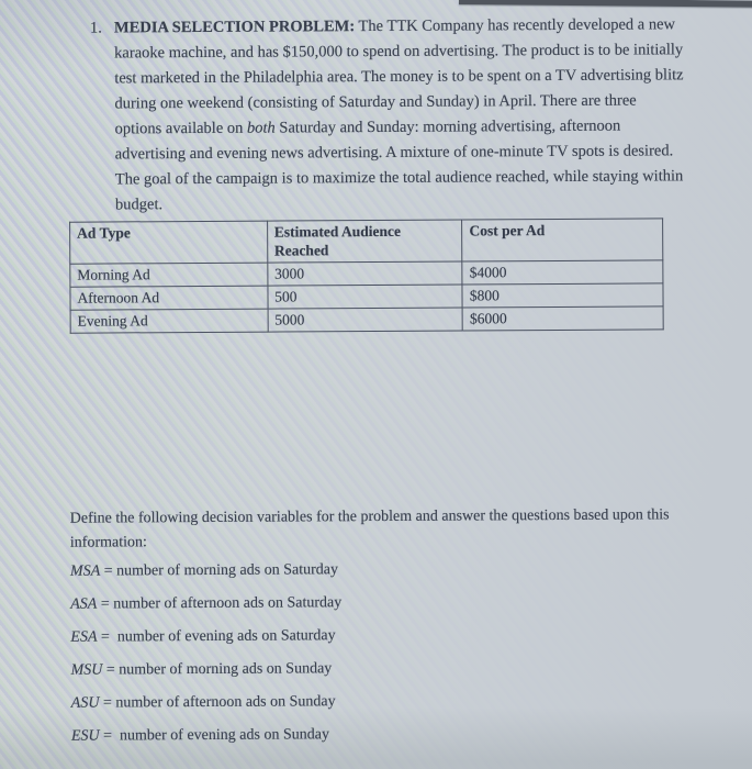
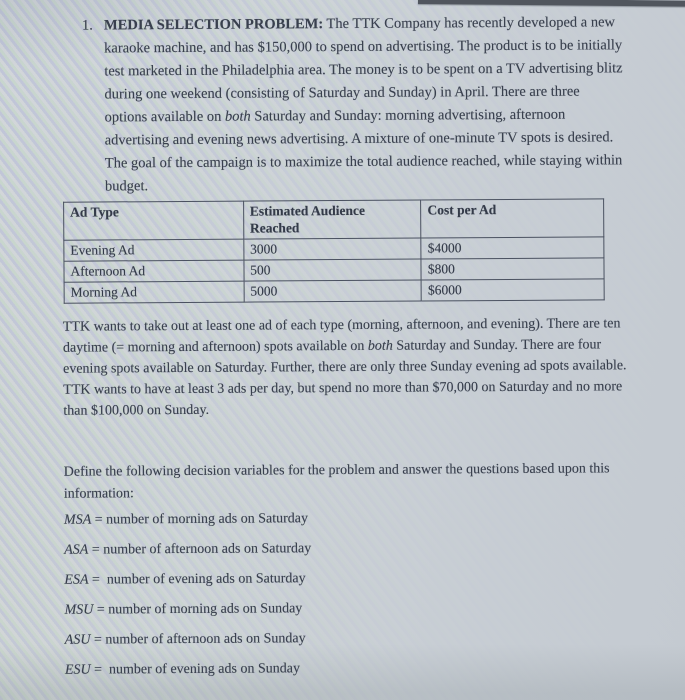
  1.
  MEDIA SELECTION PROBLEM: The TTK Company has recently developed a new karaoke machine, and has $150,000 to spend on advertising. The product is to be initially test marketed in the Philadelphia area. The money is to be spent on a TV advertising blitz during one weekend (consisting of Saturday and Sunday) in April. There are three options available on both Saturday and Sunday: morning advertising, afternoon advertising and evening news advertising. A mixture of one-minute TV spots is desired. The goal of the campaign is to maximize the total audience reached, while staying within budget.
  Ad Type	Estimated Audience Reached	Cost per Ad
- Morning Ad	3000	$4000
+ Evening Ad	3000	$4000
  Afternoon Ad	500	$800
- Evening Ad	5000	$6000
+ Morning Ad	5000	$6000
+ TTK wants to take out at least one ad of each type (morning, afternoon, and evening). There are ten daytime (= morning and afternoon) spots available on both Saturday and Sunday. There are four evening spots available on Saturday. Further, there are only three Sunday evening ad spots available. TTK wants to have at least 3 ads per day, but spend no more than $70,000 on Saturday and no more than $100,000 on Sunday.
  Define the following decision variables for the problem and answer the questions based upon this information:
  MSA = number of morning ads on Saturday
  ASA = number of afternoon ads on Saturday
  ESA = number of evening ads on Saturday
  MSU = number of morning ads on Sunday
  ASU = number of afternoon ads on Sunday
  ESU = number of evening ads on Sunday
